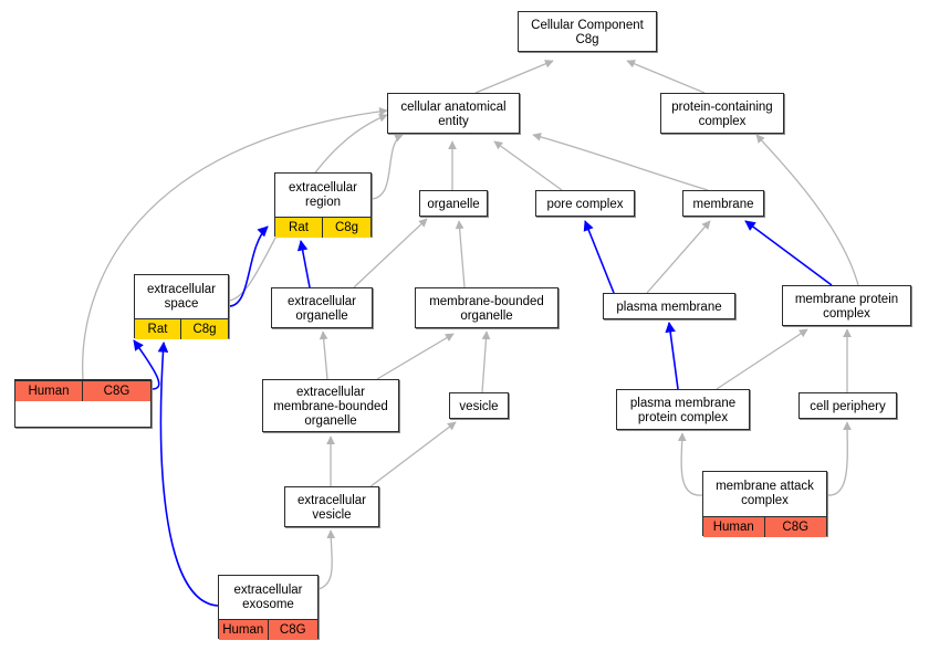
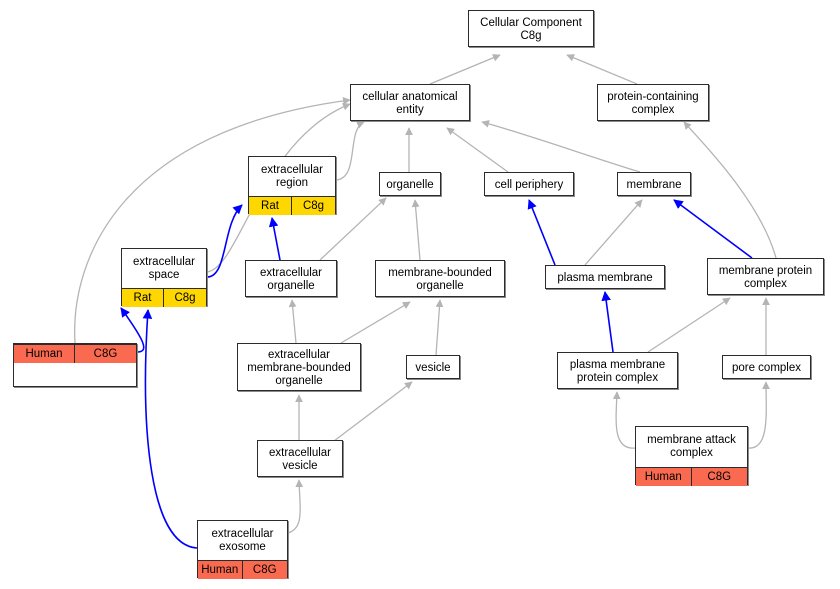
  Cellular Component
  C8g
  cellular anatomical
  entity
  protein-containing
  complex
  extracellular
  region
  Rat
  C8g
  organelle
- pore complex
+ cell periphery
  membrane
  extracellular
  space
  Rat
  C8g
  extracellular
  organelle
  membrane-bounded
  organelle
  plasma membrane
  membrane protein
  complex
  Human
  C8G
  extracellular
  membrane-bounded
  organelle
  vesicle
  plasma membrane
  protein complex
- cell periphery
+ pore complex
  extracellular
  vesicle
  membrane attack
  complex
  Human
  C8G
  extracellular
  exosome
  Human
  C8G
